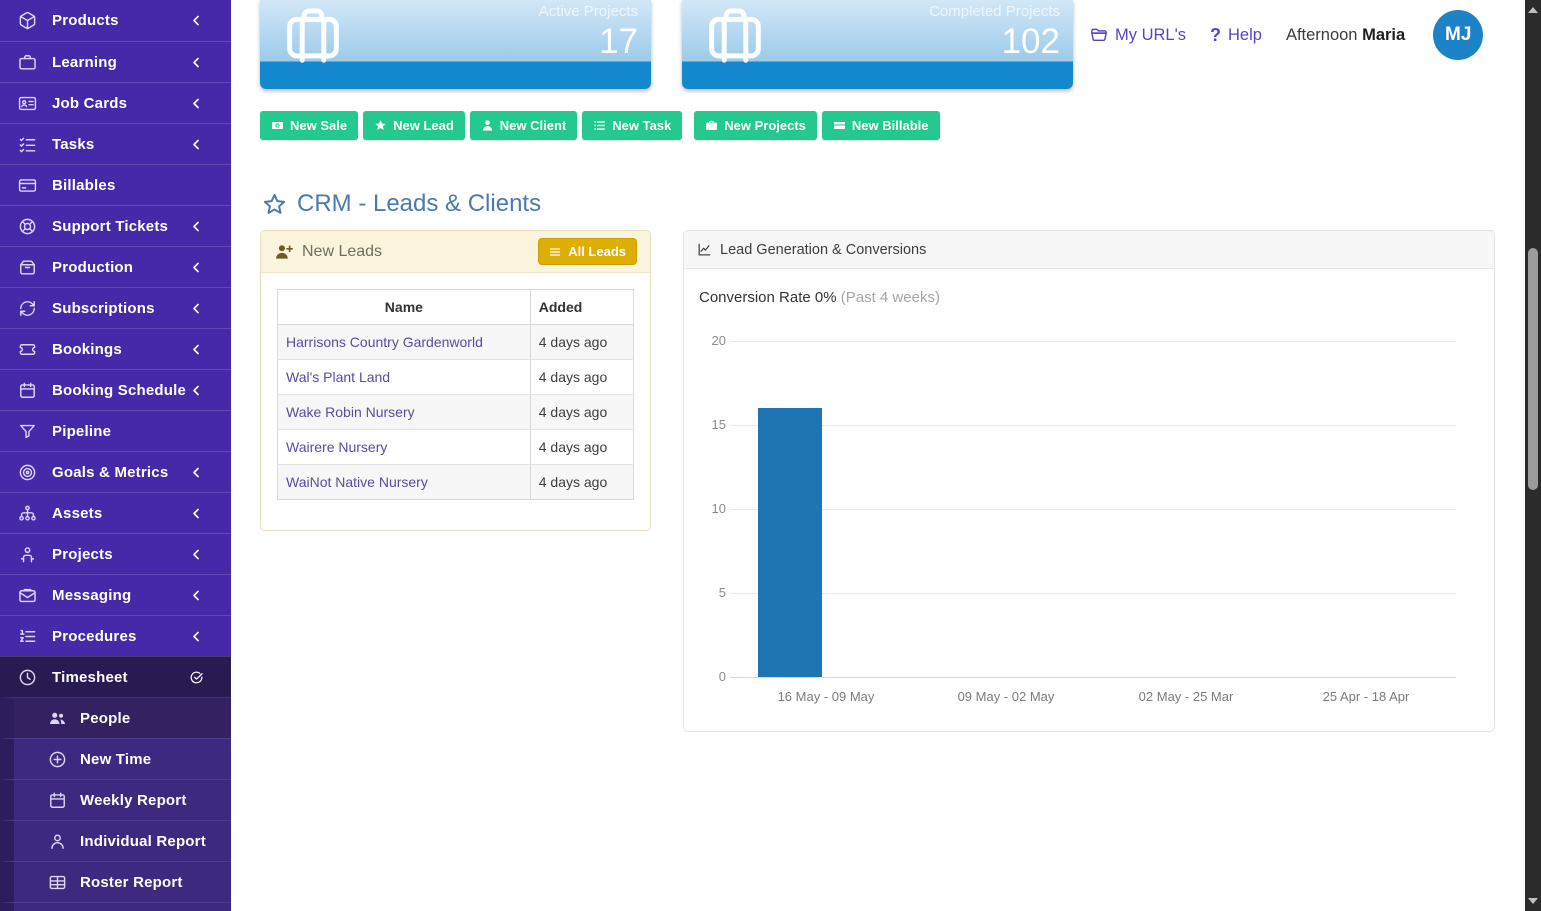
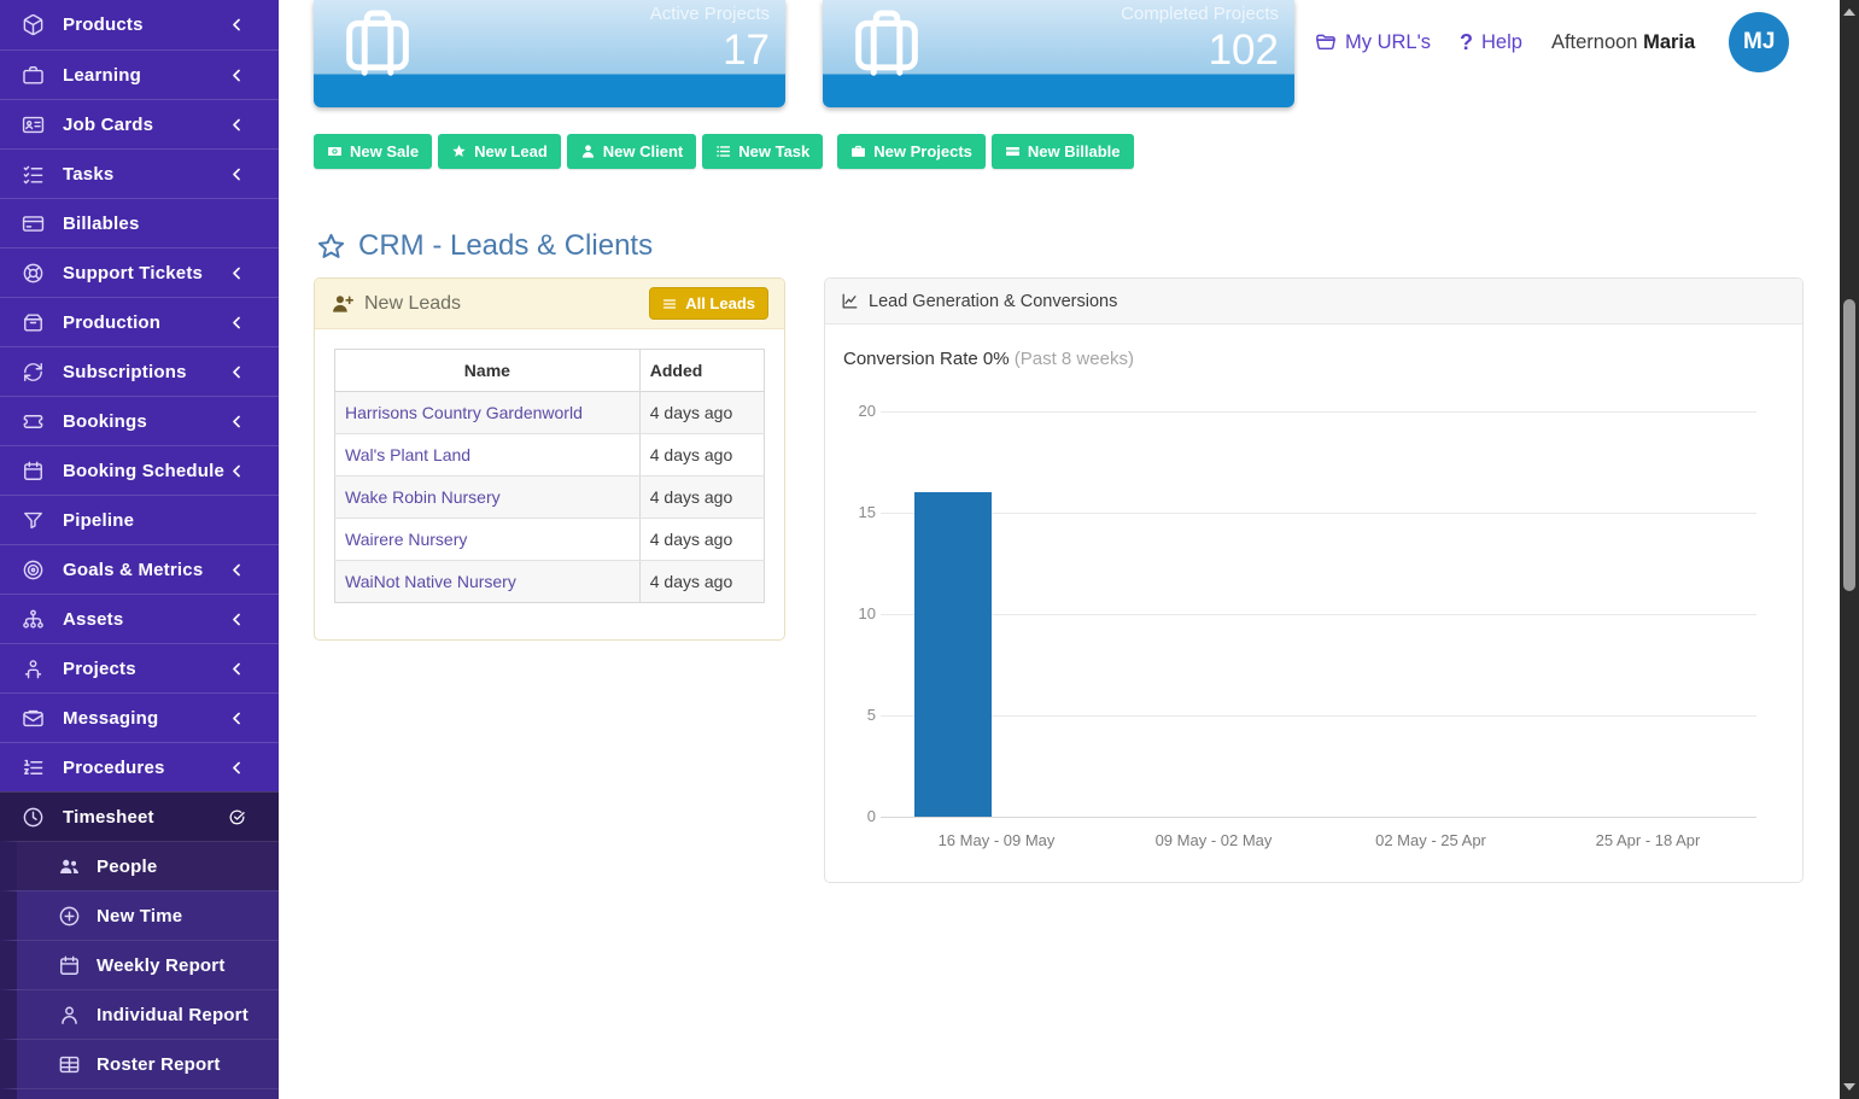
  Products
  Learning
  Job Cards
  Tasks
  Billables
  Support Tickets
  Production
  Subscriptions
  Bookings
  Booking Schedule
  Pipeline
  Goals & Metrics
  Assets
  Projects
  Messaging
  Procedures
  Timesheet
  People
  New Time
  Weekly Report
  Individual Report
  Roster Report
  Active Projects
  17
  Completed Projects
  102
  My URL's
  ?
  Help
  Afternoon Maria
  MJ
  New Sale
  New Lead
  New Client
  New Task
  New Projects
  New Billable
  CRM - Leads & Clients
  New Leads
  All Leads
  Name	Added
  Harrisons Country Gardenworld	4 days ago
  Wal's Plant Land	4 days ago
  Wake Robin Nursery	4 days ago
  Wairere Nursery	4 days ago
  WaiNot Native Nursery	4 days ago
  Lead Generation & Conversions
- Conversion Rate 0% (Past 4 weeks)
+ Conversion Rate 0% (Past 8 weeks)
  0
  5
  10
  15
  20
  16 May - 09 May
  09 May - 02 May
- 02 May - 25 Mar
+ 02 May - 25 Apr
  25 Apr - 18 Apr
